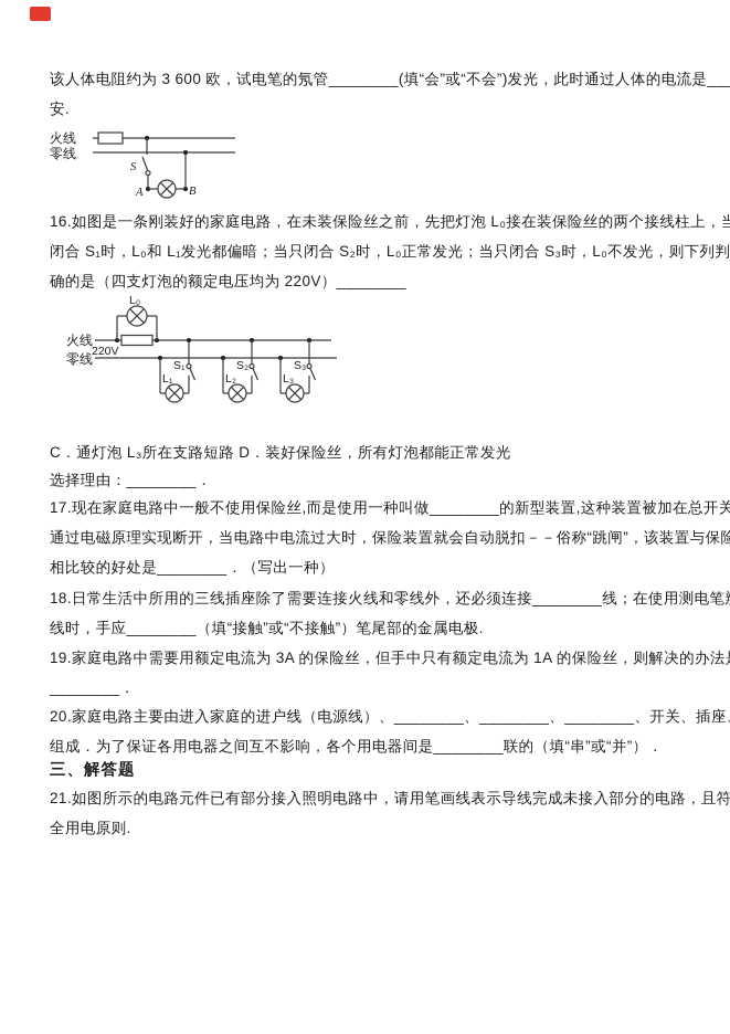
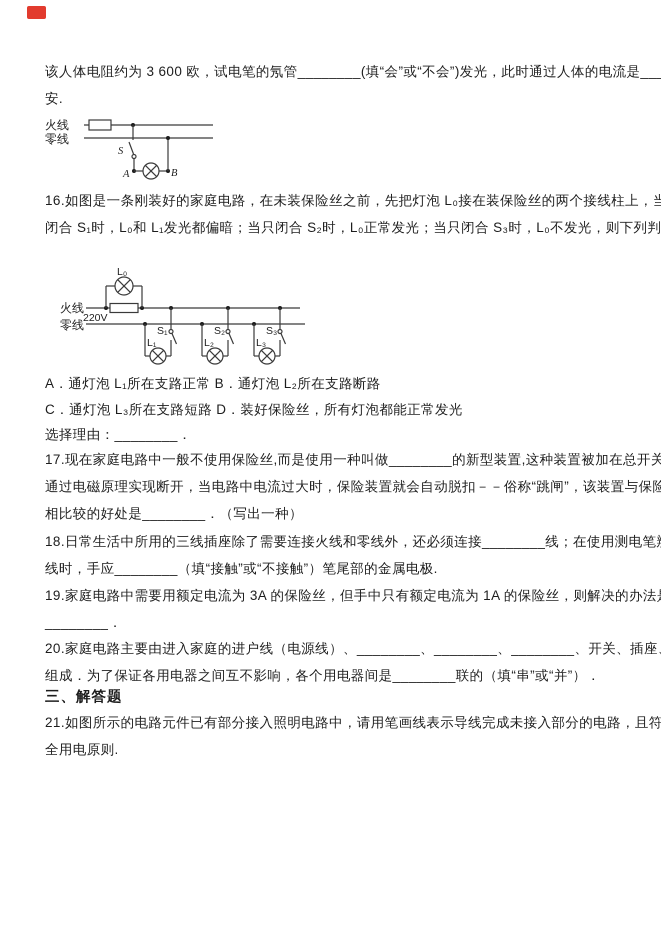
  该人体电阻约为 3 600 欧，试电笔的氖管________(填“会”或“不会”)发光，此时通过人体的电流是___
  安.
  火线
  零线
  S
  A
  B
  16.如图是一条刚装好的家庭电路，在未装保险丝之前，先把灯泡 L₀接在装保险丝的两个接线柱上，当
  闭合 S₁时，L₀和 L₁发光都偏暗；当只闭合 S₂时，L₀正常发光；当只闭合 S₃时，L₀不发光，则下列判
- 确的是（四支灯泡的额定电压均为 220V）________
  火线
  零线
  220V
  L₀
  S₁
  L₁
  S₂
  L₂
  S₃
  L₃
+ A．通灯泡 L₁所在支路正常 B．通灯泡 L₂所在支路断路
  C．通灯泡 L₃所在支路短路 D．装好保险丝，所有灯泡都能正常发光
  选择理由：________．
  17.现在家庭电路中一般不使用保险丝,而是使用一种叫做________的新型装置,这种装置被加在总开关
  通过电磁原理实现断开，当电路中电流过大时，保险装置就会自动脱扣－－俗称“跳闸”，该装置与保险
  相比较的好处是________．（写出一种）
  18.日常生活中所用的三线插座除了需要连接火线和零线外，还必须连接________线；在使用测电笔
  线时，手应________（填“接触”或“不接触”）笔尾部的金属电极.
  19.家庭电路中需要用额定电流为 3A 的保险丝，但手中只有额定电流为 1A 的保险丝，则解决的办法
  ________．
  20.家庭电路主要由进入家庭的进户线（电源线）、________、________、________、开关、插座
  组成．为了保证各用电器之间互不影响，各个用电器间是________联的（填“串”或“并”）．
  三、解答题
  21.如图所示的电路元件已有部分接入照明电路中，请用笔画线表示导线完成未接入部分的电路，且符
  全用电原则.
